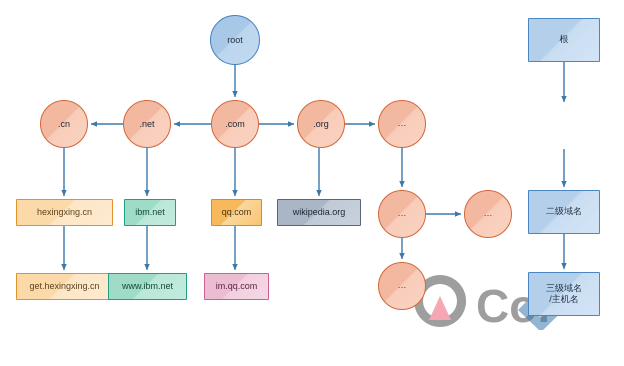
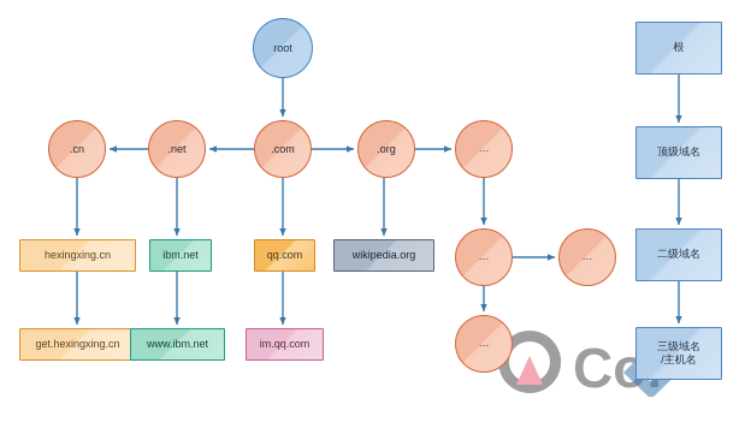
  root
  .cn
  .net
  .com
  .org
  …
  …
  …
  …
  hexingxing.cn
  ibm.net
  qq.com
  wikipedia.org
  get.hexingxing.cn
  www.ibm.net
  im.qq.com
  根
+ 顶级域名
  二级域名
  三级域名
  /主机名
